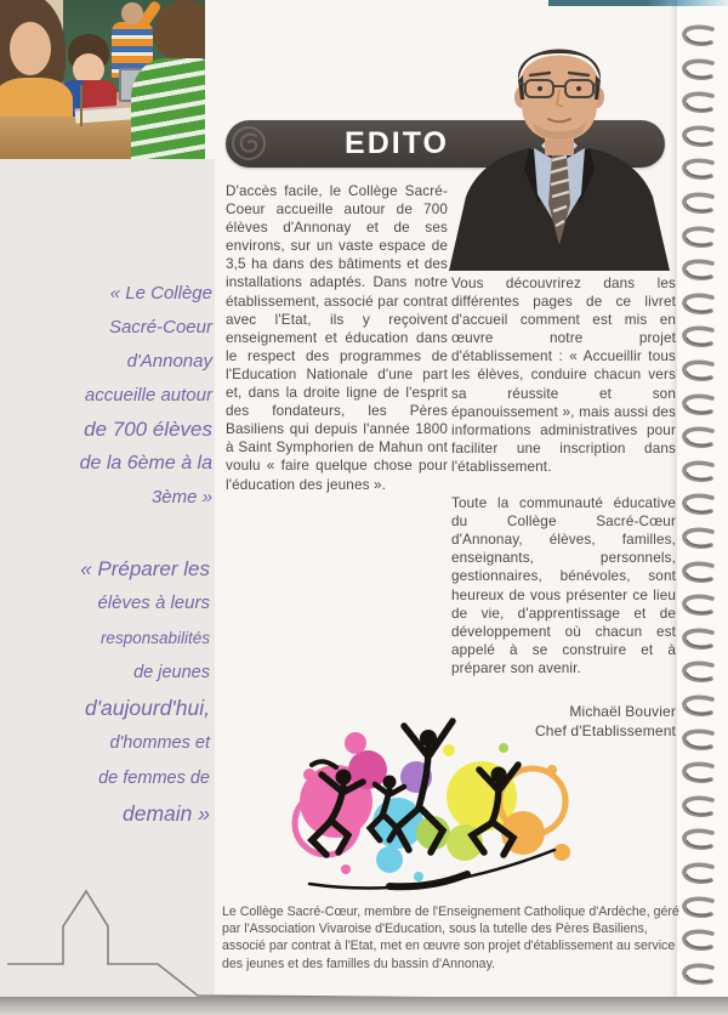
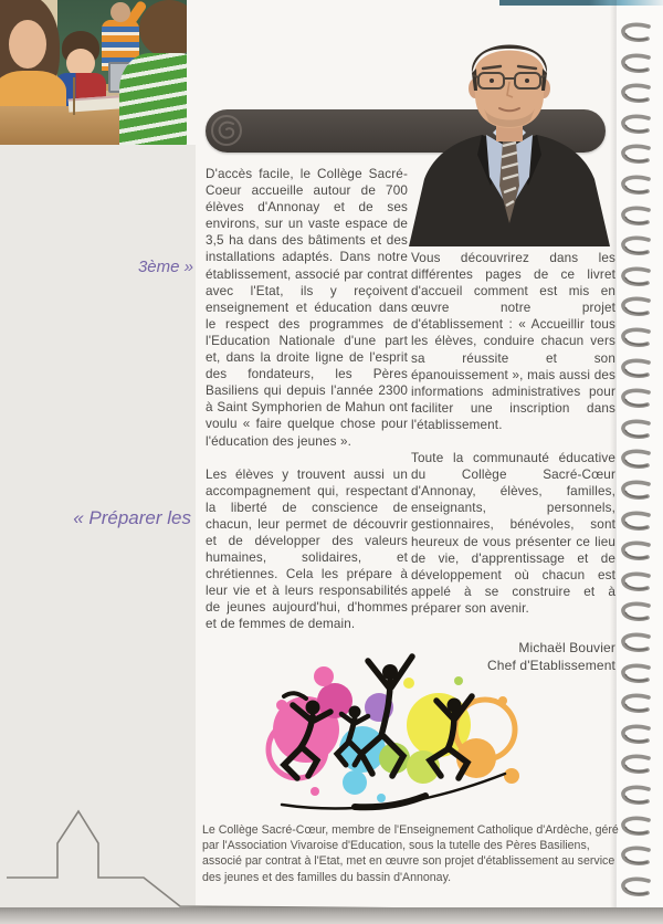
- « Le Collège
- Sacré-Coeur
- d'Annonay
- accueille autour
- de 700 élèves
- de la 6ème à la
  3ème »
  « Préparer les
- élèves à leurs
- responsabilités
- de jeunes
- d'aujourd'hui,
- d'hommes et
- de femmes de
- demain »
- EDITO
- D'accès facile, le Collège Sacré-Coeur accueille autour de 700 élèves d'Annonay et de ses environs, sur un vaste espace de 3,5 ha dans des bâtiments et des installations adaptés. Dans notre établissement, associé par contrat avec l'Etat, ils y reçoivent enseignement et éducation dans le respect des programmes de l'Education Nationale d'une part et, dans la droite ligne de l'esprit des fondateurs, les Pères Basiliens qui depuis l'année 1800 à Saint Symphorien de Mahun ont voulu « faire quelque chose pour l'éducation des jeunes ».
+ D'accès facile, le Collège Sacré-Coeur accueille autour de 700 élèves d'Annonay et de ses environs, sur un vaste espace de 3,5 ha dans des bâtiments et des installations adaptés. Dans notre établissement, associé par contrat avec l'Etat, ils y reçoivent enseignement et éducation dans le respect des programmes de l'Education Nationale d'une part et, dans la droite ligne de l'esprit des fondateurs, les Pères Basiliens qui depuis l'année 2300 à Saint Symphorien de Mahun ont voulu « faire quelque chose pour l'éducation des jeunes ».
+ Les élèves y trouvent aussi un accompagnement qui, respectant la liberté de conscience de chacun, leur permet de découvrir et de développer des valeurs humaines, solidaires, et chrétiennes. Cela les prépare à leur vie et à leurs responsabilités de jeunes aujourd'hui, d'hommes et de femmes de demain.
  Vous découvrirez dans le différentes pages de ce livre d'accueil comment est mis e œuvre notre proje d'établissement : « Accueillir tou les élèves, conduire chacun ver sa réussite et so épanouissement », mais aussi de informations administratives pou faciliter une inscription dan l'établissement.
  Toute la communauté éducativ du Collège Sacré-Cœu d'Annonay, élèves, familles enseignants, personnels gestionnaires, bénévoles, son heureux de vous présenter ce lie de vie, d'apprentissage et d développement où chacun es appelé à se construire et préparer son avenir.
  Michaël Bouvie
  Chef d'Etablissemen
  Le Collège Sacré-Cœur, membre de l'Enseignement Catholique d'Ardèche, gé par l'Association Vivaroise d'Education, sous la tutelle des Pères Basiliens, associé par contrat à l'Etat, met en œuvre son projet d'établissement au servic des jeunes et des familles du bassin d'Annonay.
